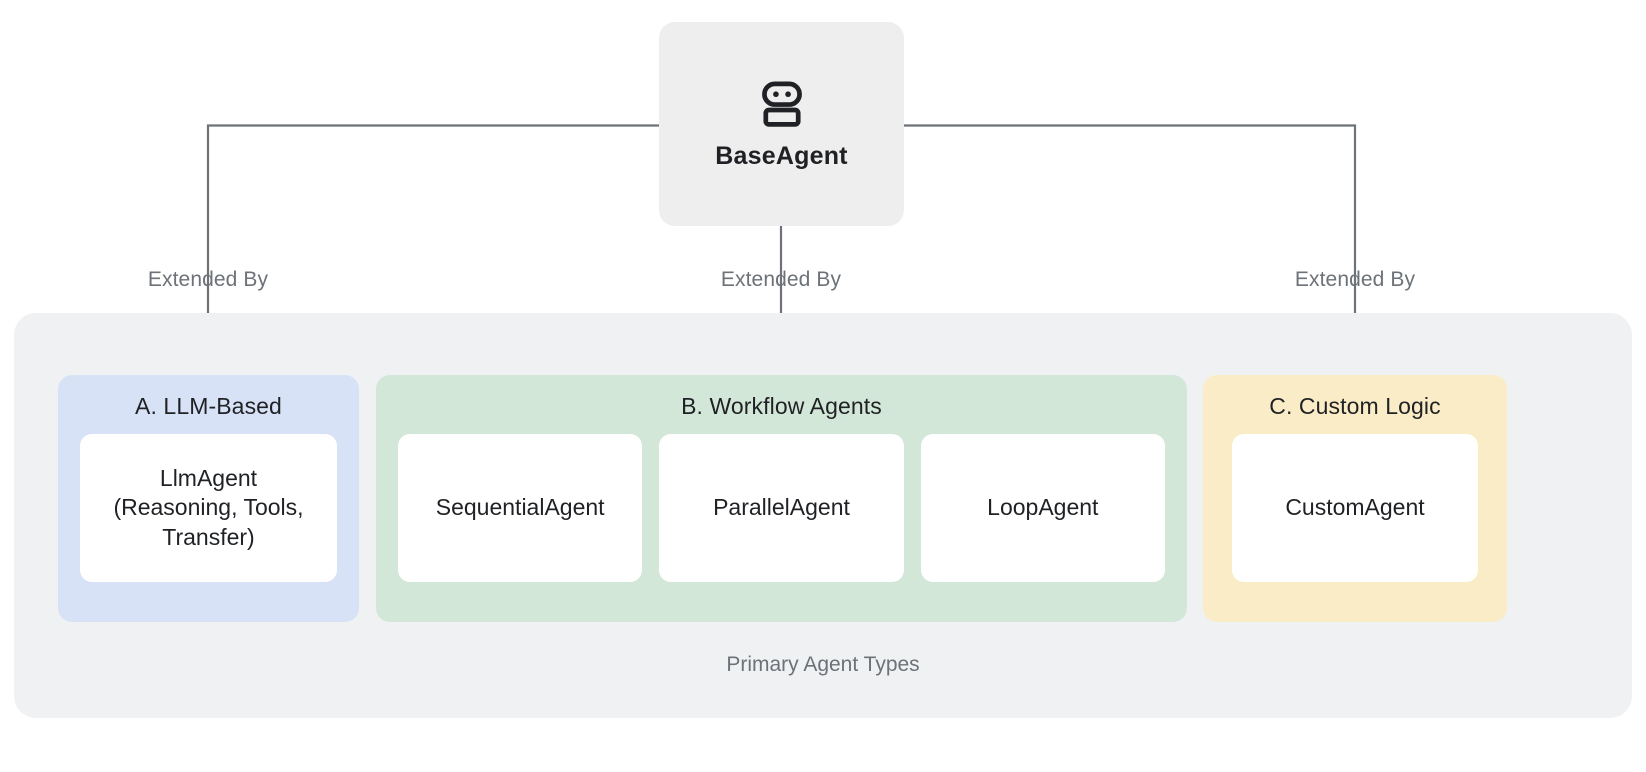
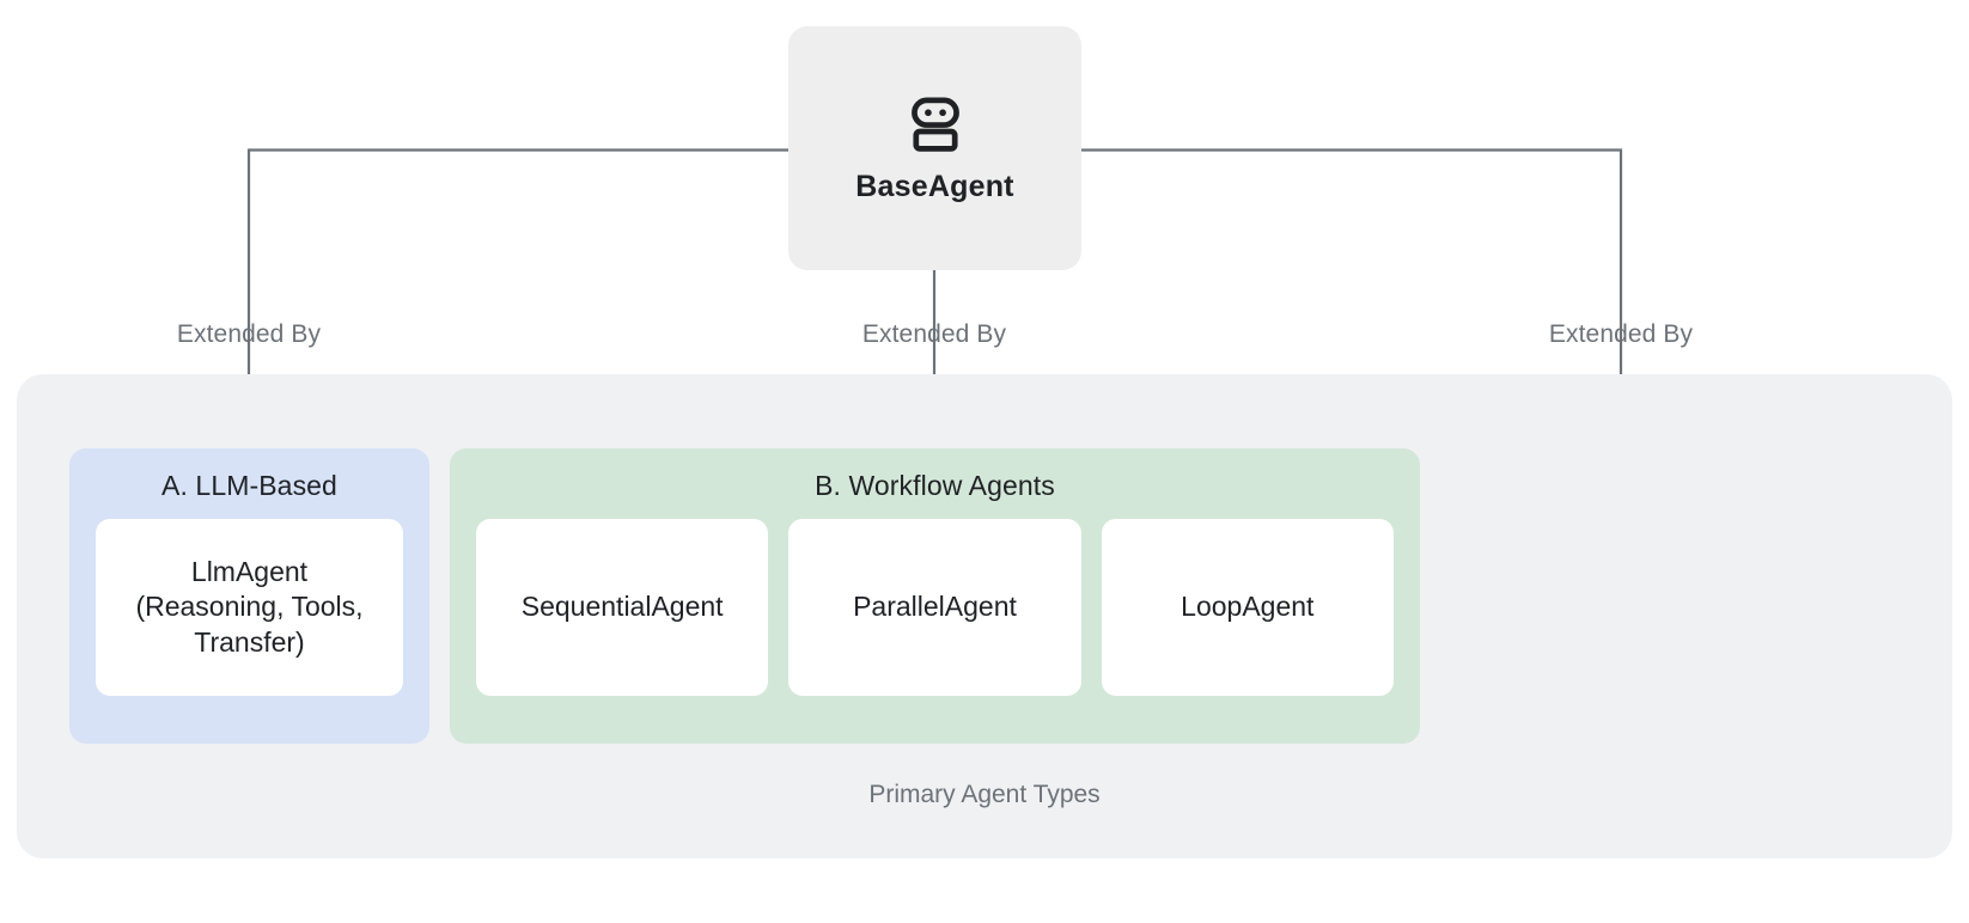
  Extended By
  Extended By
  Extended By
  BaseAgent
  A. LLM-Based
  LlmAgent
  (Reasoning, Tools,
  Transfer)
  B. Workflow Agents
  SequentialAgent
  ParallelAgent
  LoopAgent
- C. Custom Logic
- CustomAgent
  Primary Agent Types
